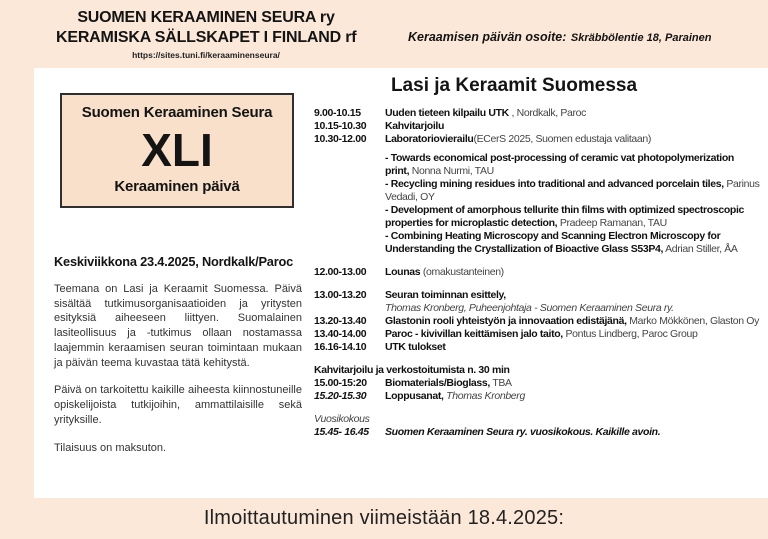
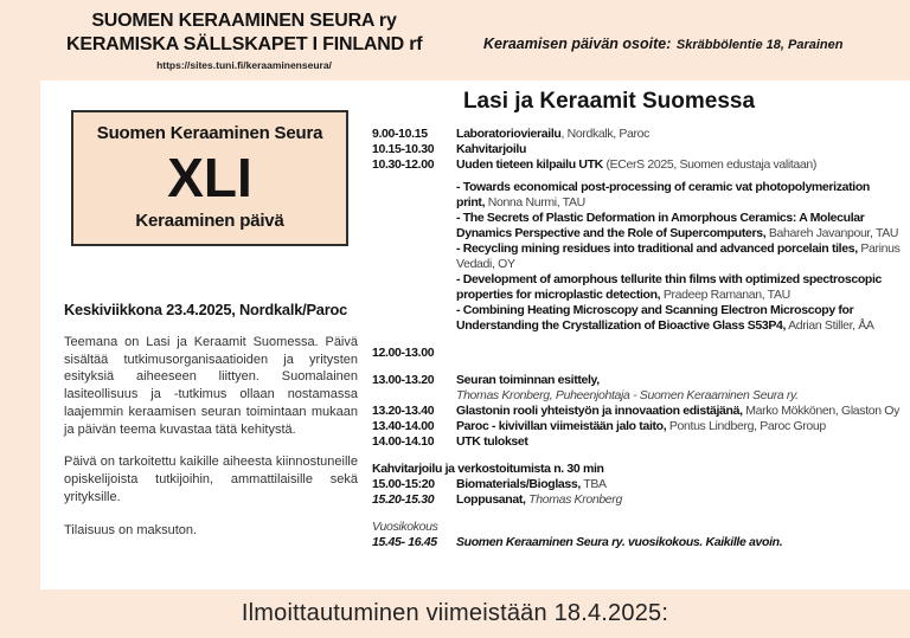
  SUOMEN KERAAMINEN SEURA ry
  KERAMISKA SÄLLSKAPET I FINLAND rf
  https://sites.tuni.fi/keraaminenseura/
  Keraamisen päivän osoite: Skräbbölentie 18, Parainen
  Suomen Keraaminen Seura
  XLI
  Keraaminen päivä
  Keskiviikkona 23.4.2025, Nordkalk/Paroc
  Teemana on Lasi ja Keraamit Suomessa. Päivä sisältää tutkimusorganisaatioiden ja yritysten esityksiä aiheeseen liittyen. Suomalainen lasiteollisuus ja -tutkimus ollaan nostamassa laajemmin keraamisen seuran toimintaan mukaan ja päivän teema kuvastaa tätä kehitystä.
  Päivä on tarkoitettu kaikille aiheesta kiinnostuneille opiskelijoista tutkijoihin, ammattilaisille sekä yrityksille.
  Tilaisuus on maksuton.
  Lasi ja Keraamit Suomessa
  9.00-10.15
- Uuden tieteen kilpailu UTK , Nordkalk, Paroc
+ Laboratoriovierailu, Nordkalk, Paroc
  10.15-10.30
  Kahvitarjoilu
  10.30-12.00
- Laboratoriovierailu(ECerS 2025, Suomen edustaja valitaan)
+ Uuden tieteen kilpailu UTK (ECerS 2025, Suomen edustaja valitaan)
  - Towards economical post-processing of ceramic vat photopolymerization print, Nonna Nurmi, TAU
+ - The Secrets of Plastic Deformation in Amorphous Ceramics: A Molecular Dynamics Perspective and the Role of Supercomputers, Bahareh Javanpour, TAU
  - Recycling mining residues into traditional and advanced porcelain tiles, Parinus Vedadi, OY
  - Development of amorphous tellurite thin films with optimized spectroscopic properties for microplastic detection, Pradeep Ramanan, TAU
  - Combining Heating Microscopy and Scanning Electron Microscopy for Understanding the Crystallization of Bioactive Glass S53P4, Adrian Stiller, ÅA
  12.00-13.00
- Lounas (omakustanteinen)
  13.00-13.20
  Seuran toiminnan esittely,
  Thomas Kronberg, Puheenjohtaja - Suomen Keraaminen Seura ry.
  13.20-13.40
  Glastonin rooli yhteistyön ja innovaation edistäjänä, Marko Mökkönen, Glaston Oy
  13.40-14.00
- Paroc - kivivillan keittämisen jalo taito, Pontus Lindberg, Paroc Group
+ Paroc - kivivillan viimeistään jalo taito, Pontus Lindberg, Paroc Group
- 16.16-14.10
+ 14.00-14.10
  UTK tulokset
  Kahvitarjoilu ja verkostoitumista n. 30 min
  15.00-15:20
  Biomaterials/Bioglass, TBA
  15.20-15.30
  Loppusanat, Thomas Kronberg
  Vuosikokous
  15.45- 16.45
  Suomen Keraaminen Seura ry. vuosikokous. Kaikille avoin.
  Ilmoittautuminen viimeistään 18.4.2025:
